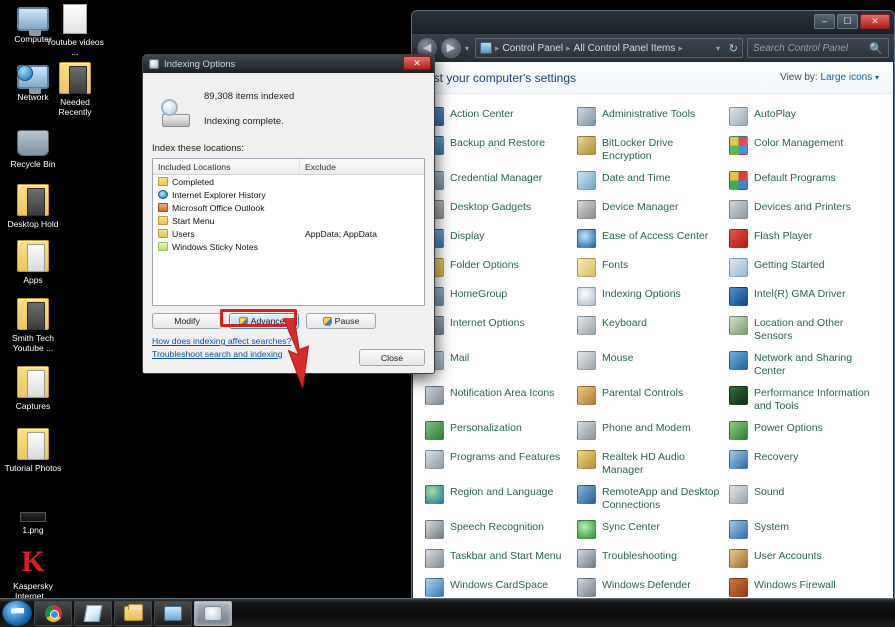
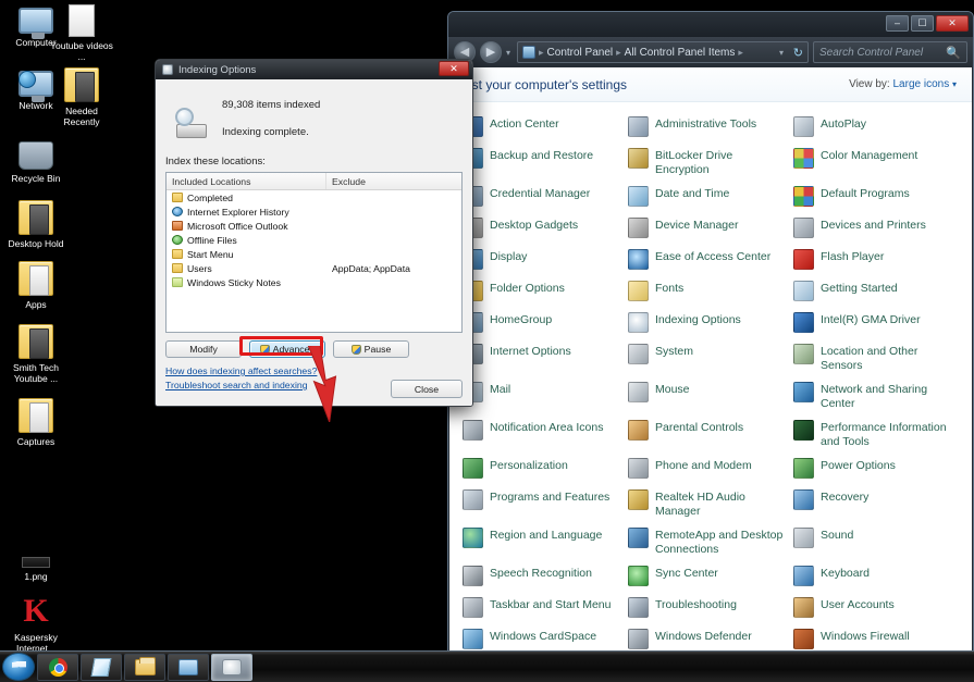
  Computer
  Youtube videos ...
  Network
  Needed Recently
  Recycle Bin
  Desktop Hold
  Apps
  Smith Tech Youtube ...
  Captures
- Tutorial Photos
  1.png
  K
  Kaspersky Internet...
  –
  ☐
  ✕
  ◀
  ▶
  ▾
  ▸
  Control Panel
  ▸
  All Control Panel Items
  ▸
  ▾
  ↻
  Search Control Panel
  🔍
  st your computer's settings
  View by: Large icons ▾
  Action Center
  Administrative Tools
  AutoPlay
  Backup and Restore
  BitLocker Drive Encryption
  Color Management
  Credential Manager
  Date and Time
  Default Programs
  Desktop Gadgets
  Device Manager
  Devices and Printers
  Display
  Ease of Access Center
  Flash Player
  Folder Options
  Fonts
  Getting Started
  HomeGroup
  Indexing Options
  Intel(R) GMA Driver
  Internet Options
- Keyboard
+ System
  Location and Other Sensors
  Mail
  Mouse
  Network and Sharing Center
  Notification Area Icons
  Parental Controls
  Performance Information and Tools
  Personalization
  Phone and Modem
  Power Options
  Programs and Features
  Realtek HD Audio Manager
  Recovery
  Region and Language
  RemoteApp and Desktop Connections
  Sound
  Speech Recognition
  Sync Center
- System
+ Keyboard
  Taskbar and Start Menu
  Troubleshooting
  User Accounts
  Windows CardSpace
  Windows Defender
  Windows Firewall
  Indexing Options
  ✕
  89,308 items indexed
  Indexing complete.
  Index these locations:
  Included Locations
  Exclude
  Completed
  Internet Explorer History
  Microsoft Office Outlook
+ Offline Files
  Start Menu
  Users
  AppData; AppData
  Windows Sticky Notes
  Modify
  Advance
  Pause
  How does indexing affect searches?
  Troubleshoot search and indexing
  Close
